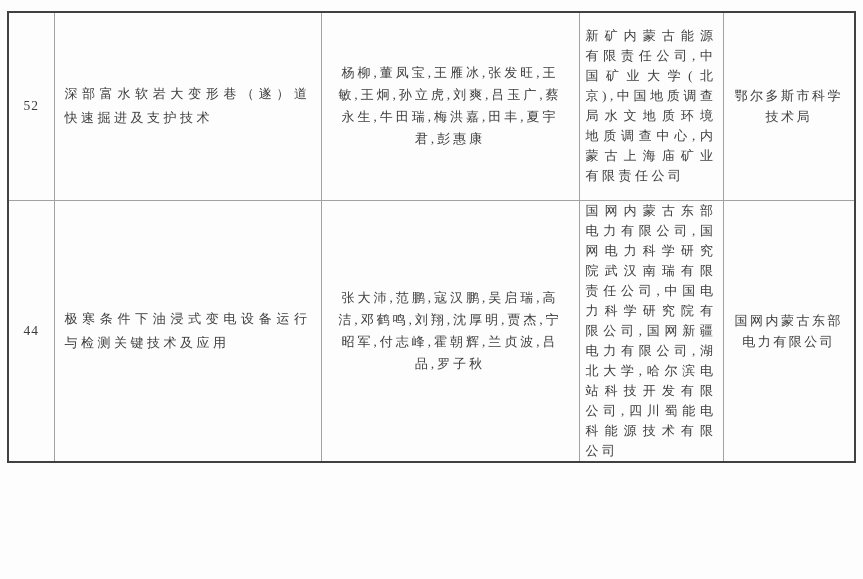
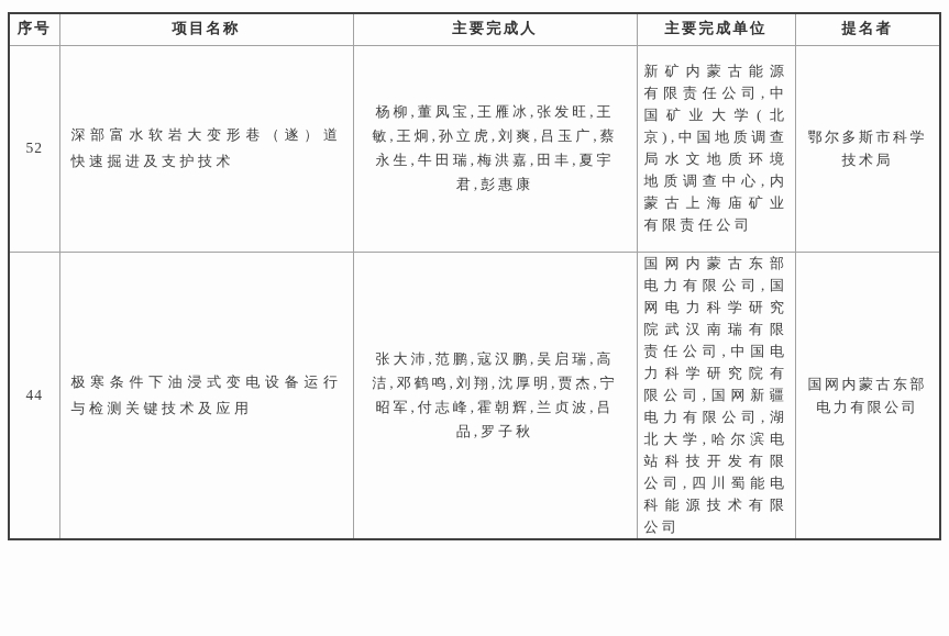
+ 序号	项目名称	主要完成人	主要完成单位	提名者
  52	深部富水软岩大变形巷（遂）道快速掘进及支护技术	杨柳,董凤宝,王雁冰,张发旺,王敏,王炯,孙立虎,刘爽,吕玉广,蔡永生,牛田瑞,梅洪嘉,田丰,夏宇君,彭惠康	新矿内蒙古能源有限责任公司,中国矿业大学(北京),中国地质调查局水文地质环境地质调查中心,内蒙古上海庙矿业有限责任公司	鄂尔多斯市科学技术局
  44	极寒条件下油浸式变电设备运行与检测关键技术及应用	张大沛,范鹏,寇汉鹏,吴启瑞,高洁,邓鹤鸣,刘翔,沈厚明,贾杰,宁昭军,付志峰,霍朝辉,兰贞波,吕品,罗子秋	国网内蒙古东部电力有限公司,国网电力科学研究院武汉南瑞有限责任公司,中国电力科学研究院有限公司,国网新疆电力有限公司,湖北大学,哈尔滨电站科技开发有限公司,四川蜀能电科能源技术有限公司	国网内蒙古东部电力有限公司
